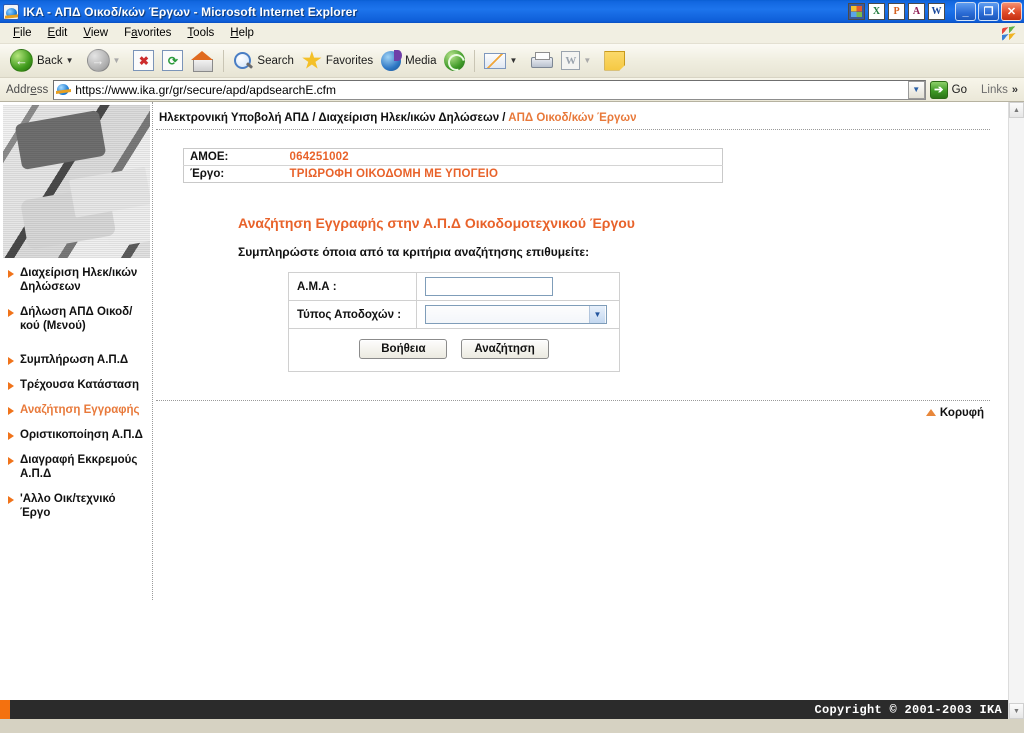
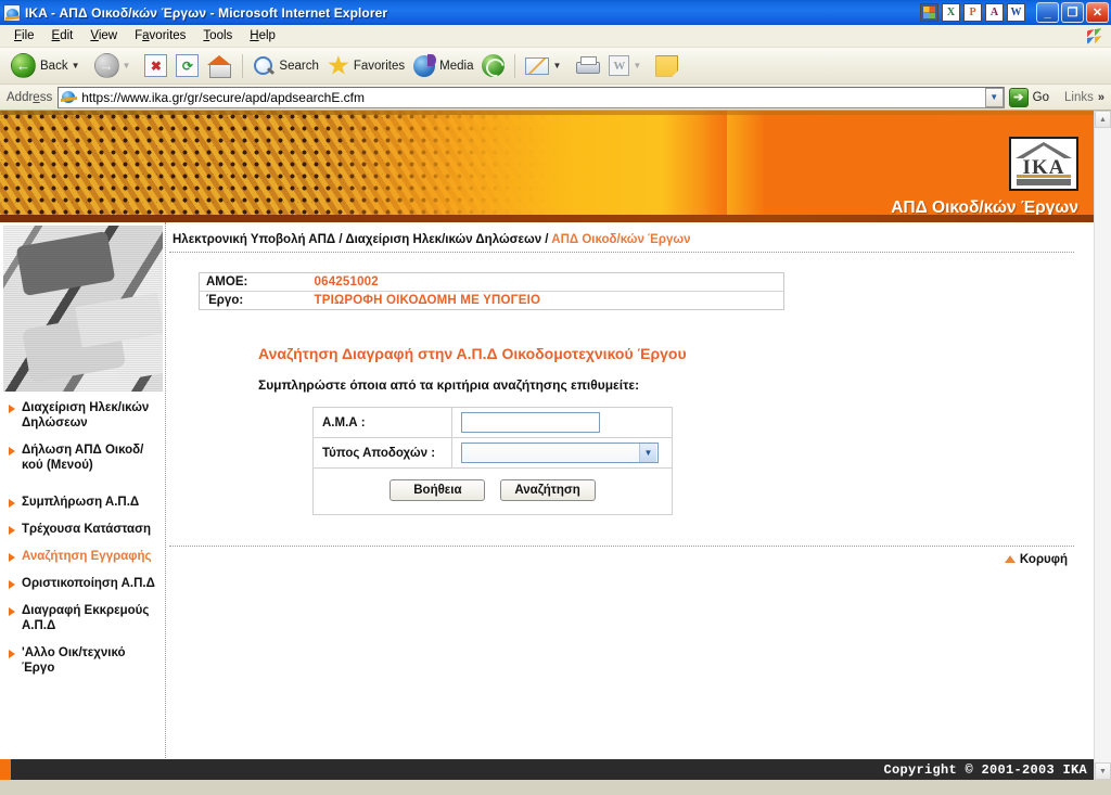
  IKA - ΑΠΔ Οικοδ/κών Έργων - Microsoft Internet Explorer
  X
  P
  A
  W
  _
  ❐
  ✕
  File
  Edit
  View
  Favorites
  Tools
  Help
  ←
  Back
  ▼
  →
  ▼
  ✖
  ⟳
  Search
  Favorites
  Media
  ▼
  W
  ▼
  Address
  https://www.ika.gr/gr/secure/apd/apdsearchE.cfm
  ▼
  ➔
  Go
  Links
  »
+ IKA
+ ΑΠΔ Οικοδ/κών Έργων
  Διαχείριση Ηλεκ/ικών Δηλώσεων
  Δήλωση ΑΠΔ Οικοδ/κού (Μενού)
  Συμπλήρωση Α.Π.Δ
  Τρέχουσα Κατάσταση
  Αναζήτηση Εγγραφής
  Οριστικοποίηση Α.Π.Δ
  Διαγραφή Εκκρεμούς Α.Π.Δ
  'Αλλο Οικ/τεχνικό Έργο
  Ηλεκτρονική Υποβολή ΑΠΔ / Διαχείριση Ηλεκ/ικών Δηλώσεων / ΑΠΔ Οικοδ/κών Έργων
  ΑΜΟΕ:	064251002
  Έργο:	ΤΡΙΩΡΟΦΗ ΟΙΚΟΔΟΜΗ ΜΕ ΥΠΟΓΕΙΟ
- Αναζήτηση Εγγραφής στην Α.Π.Δ Οικοδομοτεχνικού Έργου
+ Αναζήτηση Διαγραφή στην Α.Π.Δ Οικοδομοτεχνικού Έργου
  Συμπληρώστε όποια από τα κριτήρια αναζήτησης επιθυμείτε:
  Α.Μ.Α :
  Τύπος Αποδοχών :	▼
  Βοήθεια Αναζήτηση
  Κορυφή
  Copyright © 2001-2003 IKA
